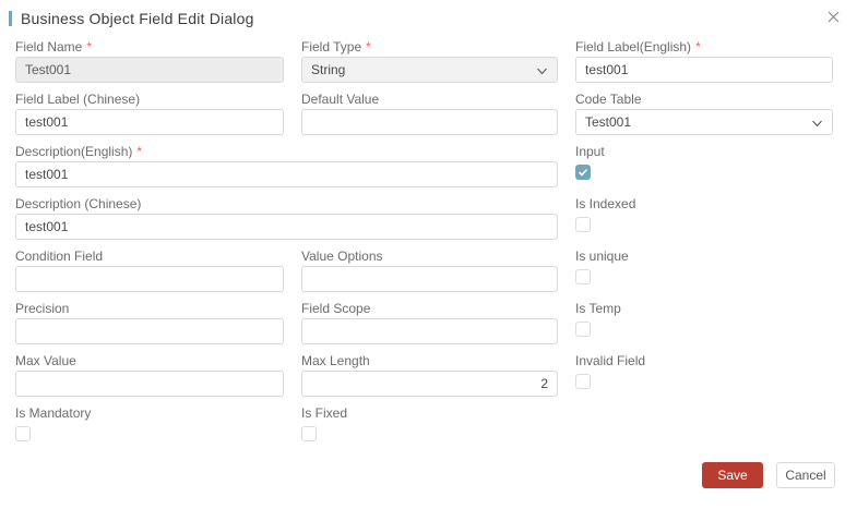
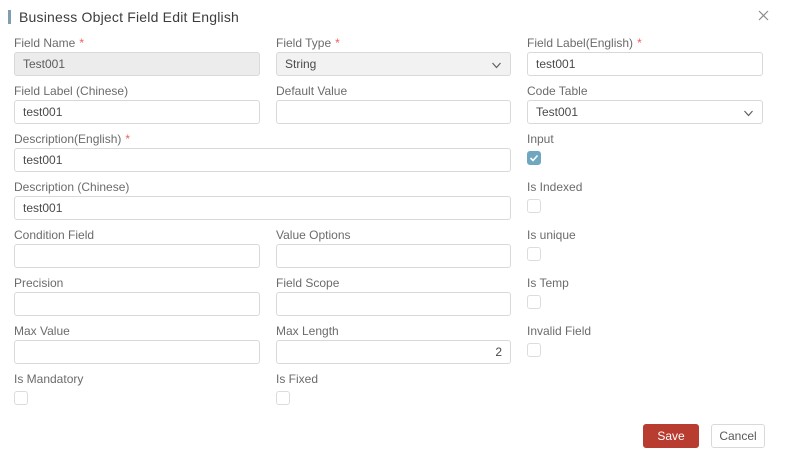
- Business Object Field Edit Dialog
+ Business Object Field Edit English
  Field Name *
  Test001
  Field Type *
  String
  Field Label(English) *
  test001
  Field Label (Chinese)
  test001
  Default Value
  Code Table
  Test001
  Description(English) *
  test001
  Input
  Description (Chinese)
  test001
  Is Indexed
  Condition Field
  Value Options
  Is unique
  Precision
  Field Scope
  Is Temp
  Max Value
  Max Length
  2
  Invalid Field
  Is Mandatory
  Is Fixed
  Save
  Cancel
